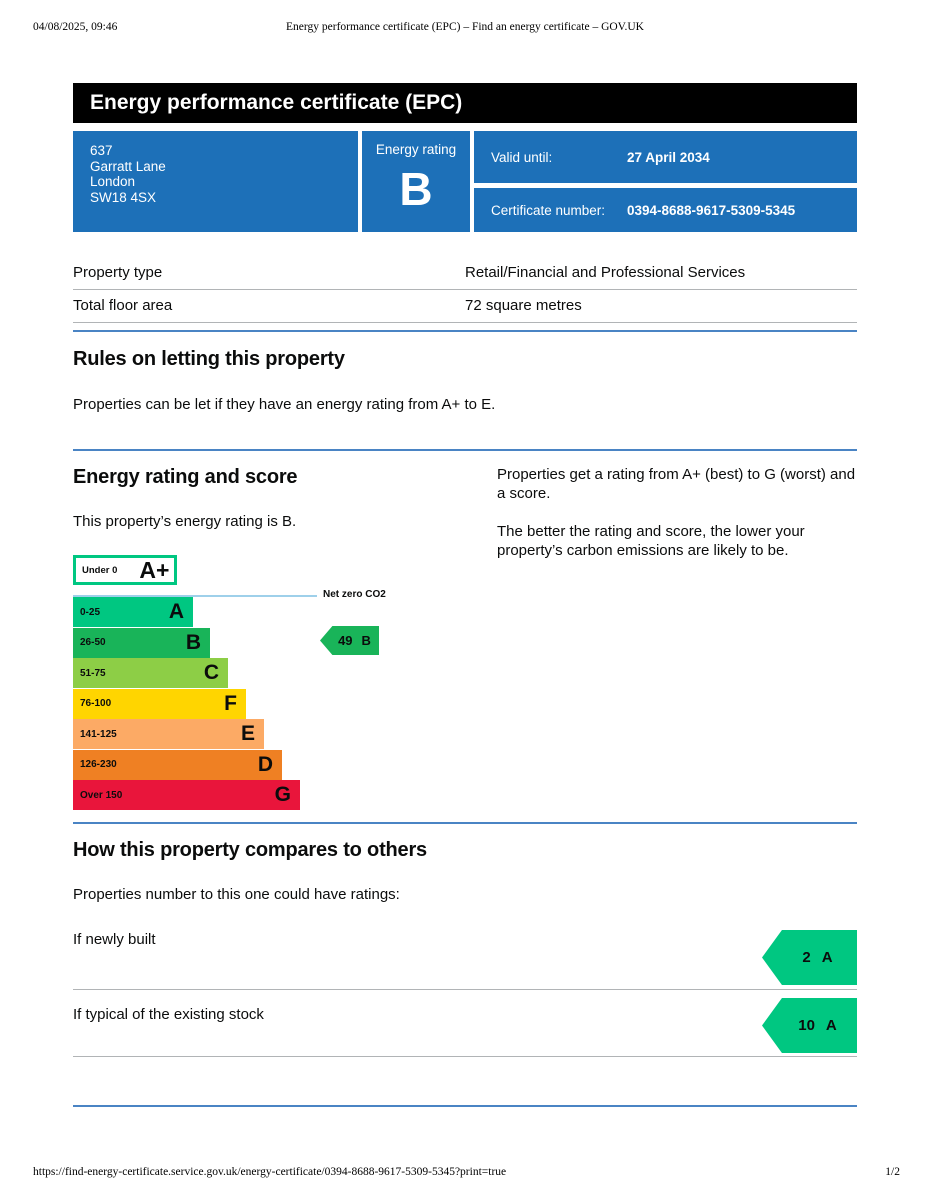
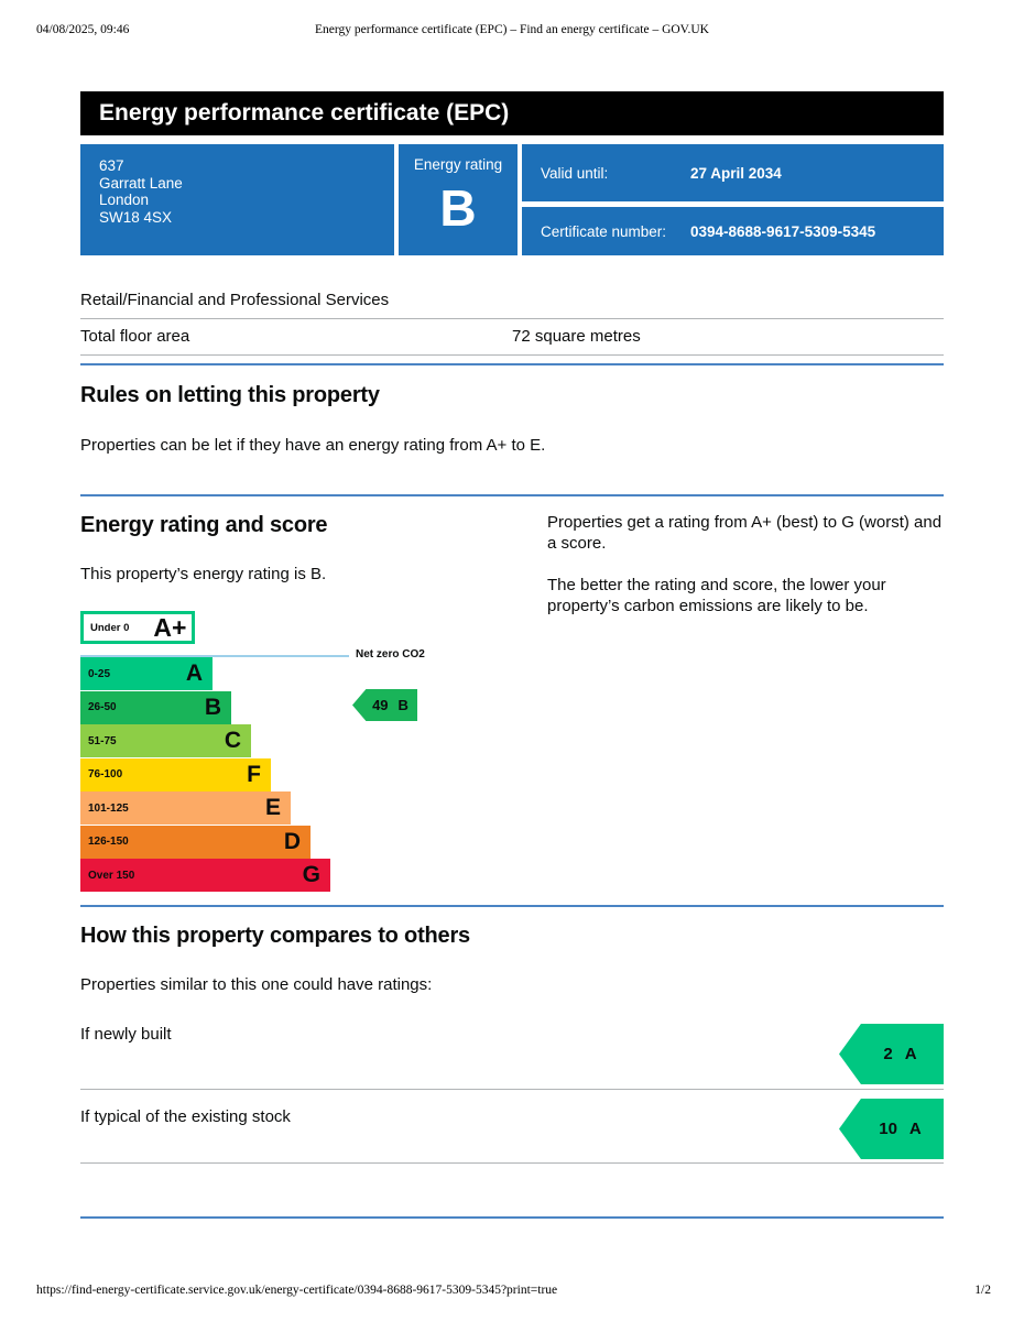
  04/08/2025, 09:46
  Energy performance certificate (EPC) – Find an energy certificate – GOV.UK
  Energy performance certificate (EPC)
  637
  Garratt Lane
  London
  SW18 4SX
  Energy rating
  B
  Valid until:
  27 April 2034
  Certificate number:
  0394-8688-9617-5309-5345
- Property type
  Retail/Financial and Professional Services
  Total floor area
  72 square metres
  Rules on letting this property
  Properties can be let if they have an energy rating from A+ to E.
  Energy rating and score
  Properties get a rating from A+ (best) to G (worst) and a score.
  The better the rating and score, the lower your property’s carbon emissions are likely to be.
  This property’s energy rating is B.
  Under 0
  A+
  Net zero CO2
  0-25
  A
  26-50
  B
  51-75
  C
  76-100
  F
- 141-125
+ 101-125
  E
- 126-230
+ 126-150
  D
  Over 150
  G
  49
  B
  How this property compares to others
- Properties number to this one could have ratings:
+ Properties similar to this one could have ratings:
  If newly built
  2
  A
  If typical of the existing stock
  10
  A
  https://find-energy-certificate.service.gov.uk/energy-certificate/0394-8688-9617-5309-5345?print=true
  1/2
